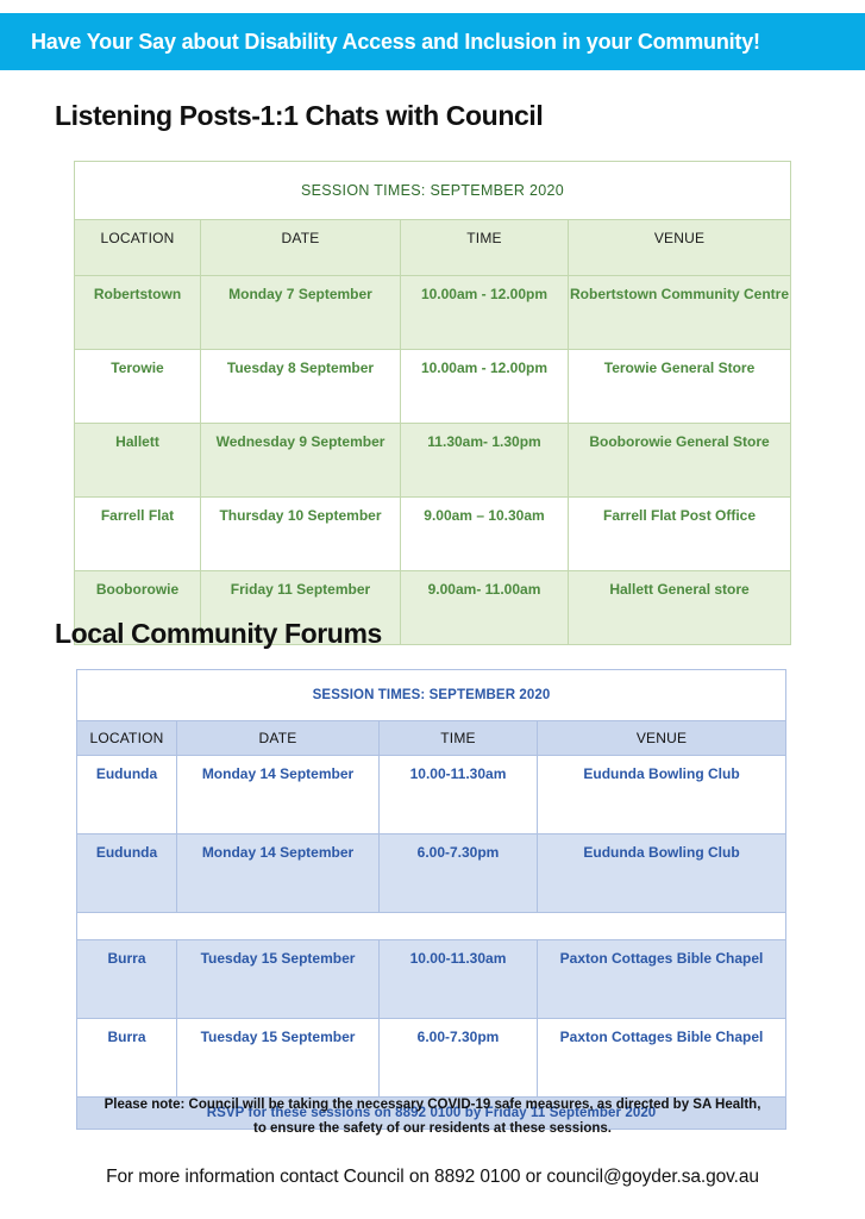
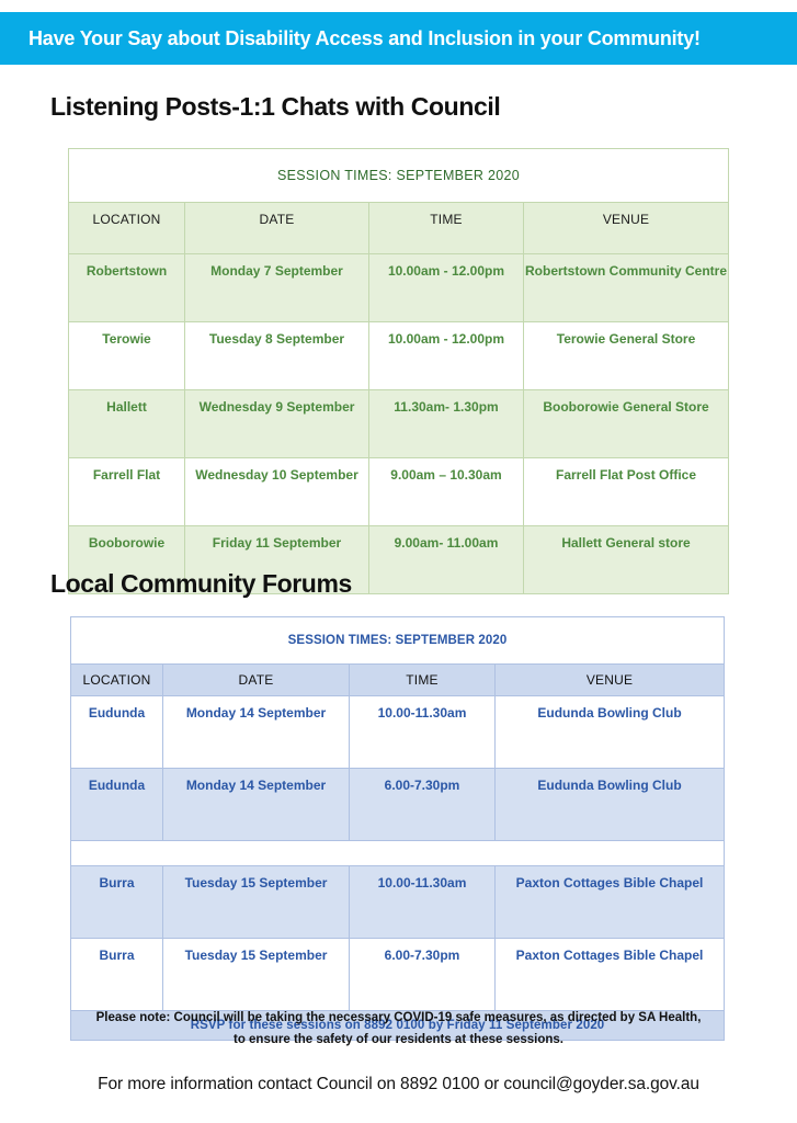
  Have Your Say about Disability Access and Inclusion in your Community!
  Listening Posts-1:1 Chats with Council
  SESSION TIMES: SEPTEMBER 2020
  LOCATION	DATE	TIME	VENUE
  Robertstown	Monday 7 September	10.00am - 12.00pm	Robertstown Community Centre
  Terowie	Tuesday 8 September	10.00am - 12.00pm	Terowie General Store
  Hallett	Wednesday 9 September	11.30am- 1.30pm	Booborowie General Store
- Farrell Flat	Thursday 10 September	9.00am – 10.30am	Farrell Flat Post Office
+ Farrell Flat	Wednesday 10 September	9.00am – 10.30am	Farrell Flat Post Office
  Booborowie	Friday 11 September	9.00am- 11.00am	Hallett General store
  Local Community Forums
  SESSION TIMES: SEPTEMBER 2020
  LOCATION	DATE	TIME	VENUE
  Eudunda	Monday 14 September	10.00-11.30am	Eudunda Bowling Club
  Eudunda	Monday 14 September	6.00-7.30pm	Eudunda Bowling Club
  Burra	Tuesday 15 September	10.00-11.30am	Paxton Cottages Bible Chapel
  Burra	Tuesday 15 September	6.00-7.30pm	Paxton Cottages Bible Chapel
  RSVP for these sessions on 8892 0100 by Friday 11 September 2020
  Please note: Council will be taking the necessary COVID-19 safe measures, as directed by SA Health,
  to ensure the safety of our residents at these sessions.
  For more information contact Council on 8892 0100 or council@goyder.sa.gov.au
